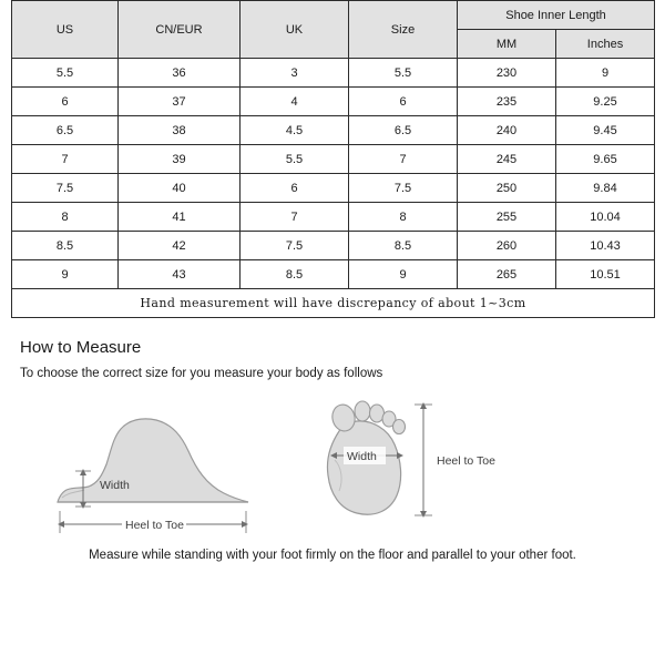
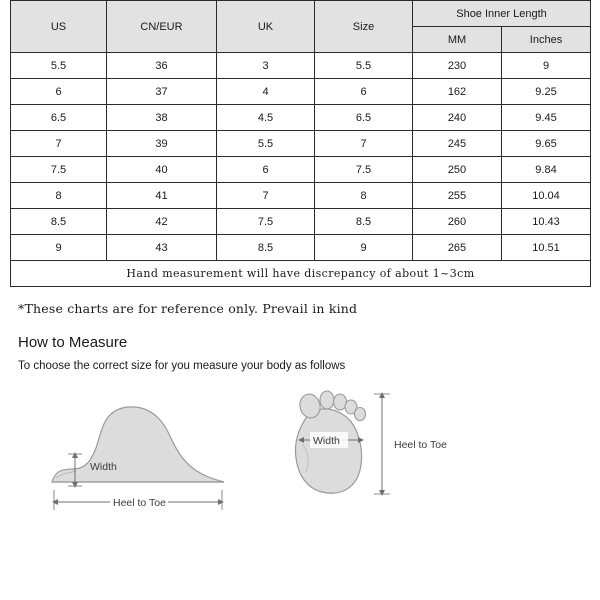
  US	CN/EUR	UK	Size	Shoe Inner Length
  MM	Inches
  5.5	36	3	5.5	230	9
- 6	37	4	6	235	9.25
+ 6	37	4	6	162	9.25
  6.5	38	4.5	6.5	240	9.45
  7	39	5.5	7	245	9.65
  7.5	40	6	7.5	250	9.84
  8	41	7	8	255	10.04
  8.5	42	7.5	8.5	260	10.43
  9	43	8.5	9	265	10.51
  Hand measurement will have discrepancy of about 1~3cm
+ *These charts are for reference only. Prevail in kind
  How to Measure
  To choose the correct size for you measure your body as follows
  Width
  Heel to Toe
  Width
  Heel to Toe
- Measure while standing with your foot firmly on the floor and parallel to your other foot.
